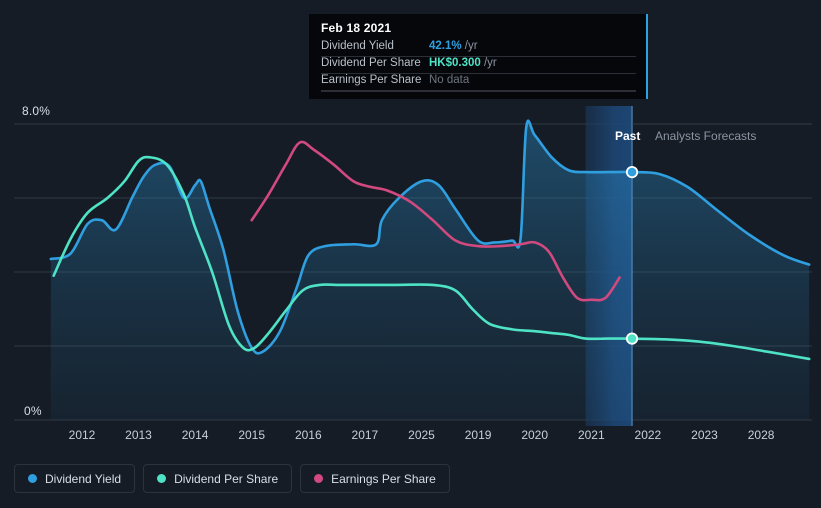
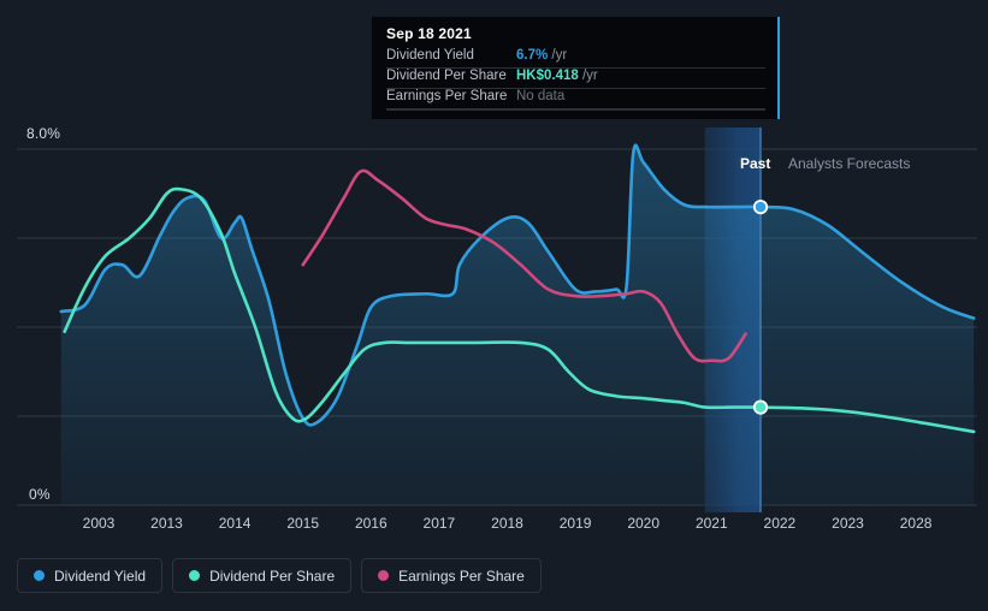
  8.0%
  0%
- 2012
+ 2003
  2013
  2014
  2015
  2016
  2017
- 2025
+ 2018
  2019
  2020
  2021
  2022
  2023
  2028
  Past
  Analysts Forecasts
- Feb 18 2021
+ Sep 18 2021
  Dividend Yield
- 42.1% /yr
+ 6.7% /yr
  Dividend Per Share
- HK$0.300 /yr
+ HK$0.418 /yr
  Earnings Per Share
  No data
  Dividend Yield
  Dividend Per Share
  Earnings Per Share
